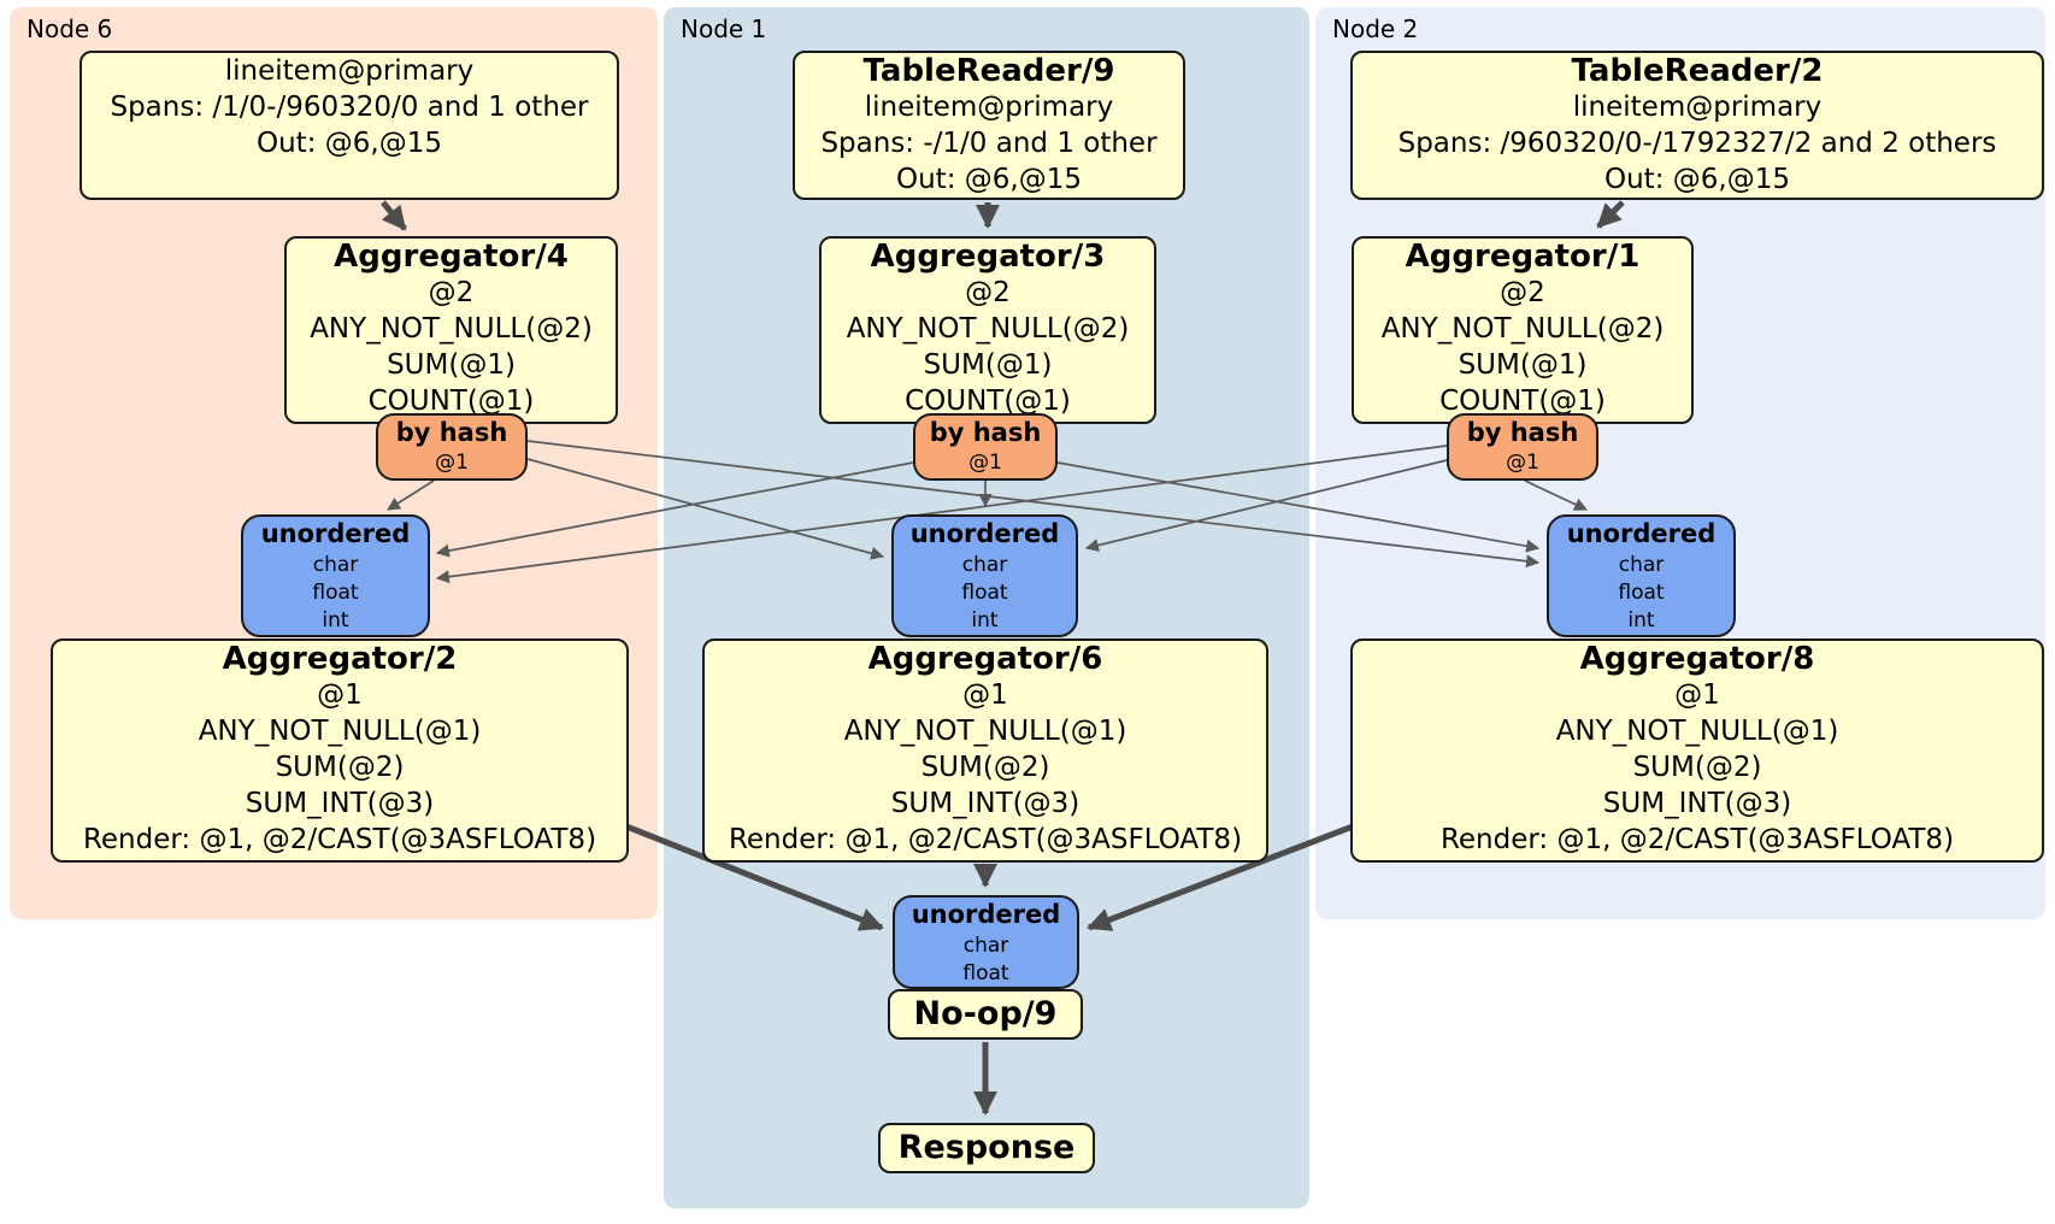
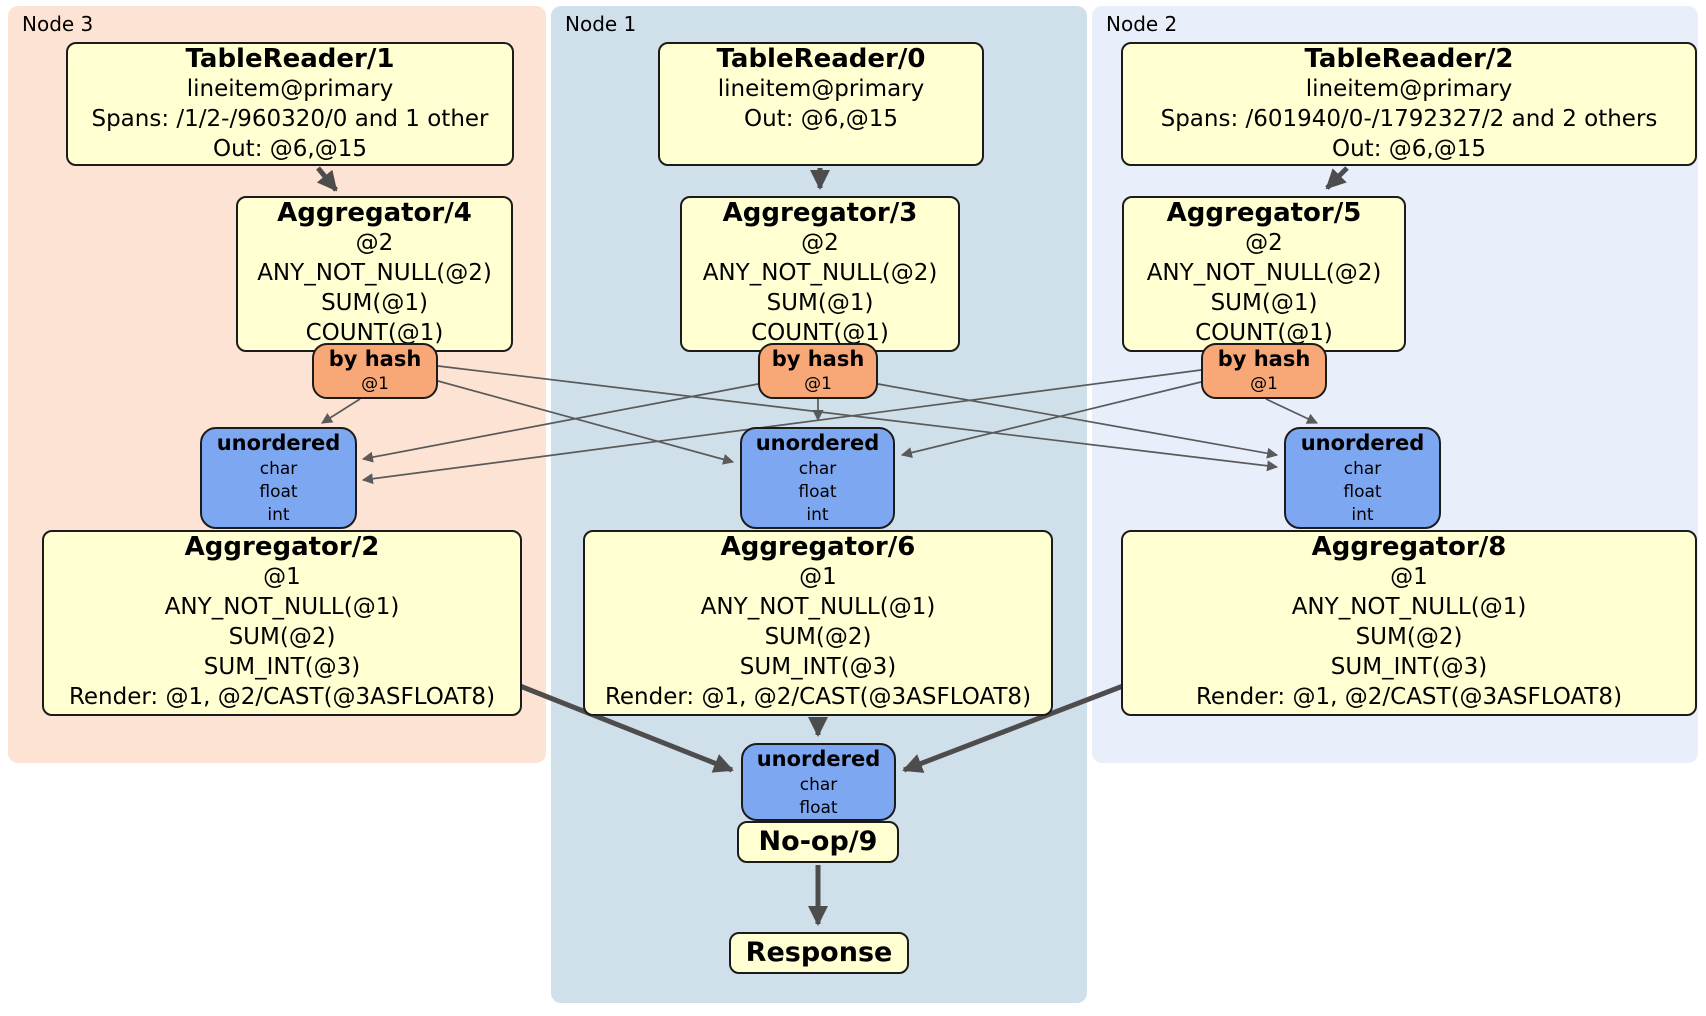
- Node 6
+ Node 3
  Node 1
  Node 2
+ TableReader/1
  lineitem@primary
- Spans: /1/0-/960320/0 and 1 other
+ Spans: /1/2-/960320/0 and 1 other
  Out: @6,@15
  Aggregator/4
  @2
  ANY_NOT_NULL(@2)
  SUM(@1)
  COUNT(@1)
  by hash
  @1
  unordered
  char
  float
  int
  Aggregator/2
  @1
  ANY_NOT_NULL(@1)
  SUM(@2)
  SUM_INT(@3)
  Render: @1, @2/CAST(@3ASFLOAT8)
- TableReader/9
+ TableReader/0
  lineitem@primary
- Spans: -/1/0 and 1 other
  Out: @6,@15
  Aggregator/3
  @2
  ANY_NOT_NULL(@2)
  SUM(@1)
  COUNT(@1)
  by hash
  @1
  unordered
  char
  float
  int
  Aggregator/6
  @1
  ANY_NOT_NULL(@1)
  SUM(@2)
  SUM_INT(@3)
  Render: @1, @2/CAST(@3ASFLOAT8)
  unordered
  char
  float
  No-op/9
  Response
  TableReader/2
  lineitem@primary
- Spans: /960320/0-/1792327/2 and 2 others
+ Spans: /601940/0-/1792327/2 and 2 others
  Out: @6,@15
- Aggregator/1
+ Aggregator/5
  @2
  ANY_NOT_NULL(@2)
  SUM(@1)
  COUNT(@1)
  by hash
  @1
  unordered
  char
  float
  int
  Aggregator/8
  @1
  ANY_NOT_NULL(@1)
  SUM(@2)
  SUM_INT(@3)
  Render: @1, @2/CAST(@3ASFLOAT8)
